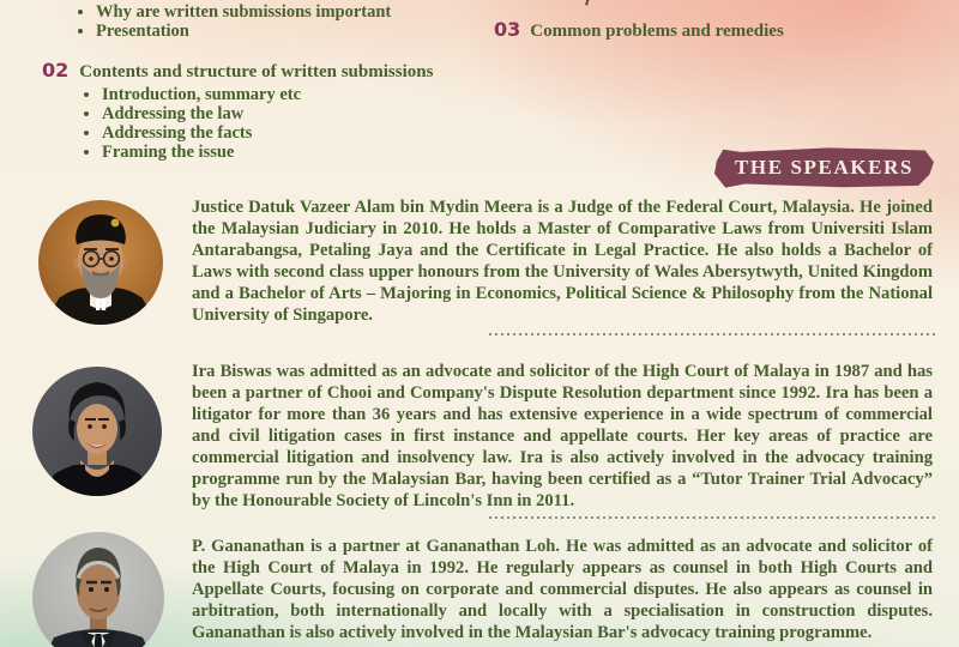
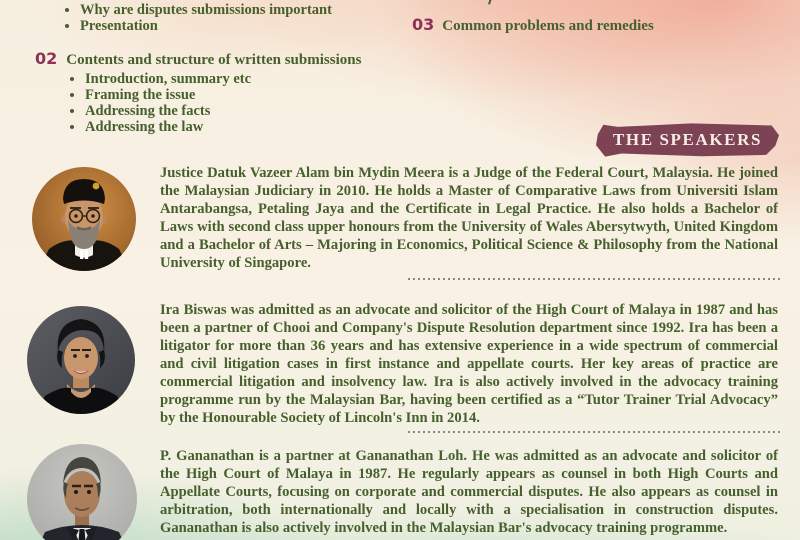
- Why are written submissions important
+ Why are disputes submissions important
  Presentation
  02
  Contents and structure of written submissions
  Introduction, summary etc
- Addressing the law
+ Framing the issue
  Addressing the facts
- Framing the issue
+ Addressing the law
  03
  Common problems and remedies
  THE SPEAKERS
  Justice Datuk Vazeer Alam bin Mydin Meera is a Judge of the Federal Court, Malaysia. He joined the Malaysian Judiciary in 2010. He holds a Master of Comparative Laws from Universiti Islam Antarabangsa, Petaling Jaya and the Certificate in Legal Practice. He also holds a Bachelor of Laws with second class upper honours from the University of Wales Abersytwyth, United Kingdom and a Bachelor of Arts – Majoring in Economics, Political Science & Philosophy from the National University of Singapore.
- Ira Biswas was admitted as an advocate and solicitor of the High Court of Malaya in 1987 and has been a partner of Chooi and Company's Dispute Resolution department since 1992. Ira has been a litigator for more than 36 years and has extensive experience in a wide spectrum of commercial and civil litigation cases in first instance and appellate courts. Her key areas of practice are commercial litigation and insolvency law. Ira is also actively involved in the advocacy training programme run by the Malaysian Bar, having been certified as a “Tutor Trainer Trial Advocacy” by the Honourable Society of Lincoln's Inn in 2011.
+ Ira Biswas was admitted as an advocate and solicitor of the High Court of Malaya in 1987 and has been a partner of Chooi and Company's Dispute Resolution department since 1992. Ira has been a litigator for more than 36 years and has extensive experience in a wide spectrum of commercial and civil litigation cases in first instance and appellate courts. Her key areas of practice are commercial litigation and insolvency law. Ira is also actively involved in the advocacy training programme run by the Malaysian Bar, having been certified as a “Tutor Trainer Trial Advocacy” by the Honourable Society of Lincoln's Inn in 2014.
- P. Gananathan is a partner at Gananathan Loh. He was admitted as an advocate and solicitor of the High Court of Malaya in 1992. He regularly appears as counsel in both High Courts and Appellate Courts, focusing on corporate and commercial disputes. He also appears as counsel in arbitration, both internationally and locally with a specialisation in construction disputes. Gananathan is also actively involved in the Malaysian Bar's advocacy training programme.
+ P. Gananathan is a partner at Gananathan Loh. He was admitted as an advocate and solicitor of the High Court of Malaya in 1987. He regularly appears as counsel in both High Courts and Appellate Courts, focusing on corporate and commercial disputes. He also appears as counsel in arbitration, both internationally and locally with a specialisation in construction disputes. Gananathan is also actively involved in the Malaysian Bar's advocacy training programme.
